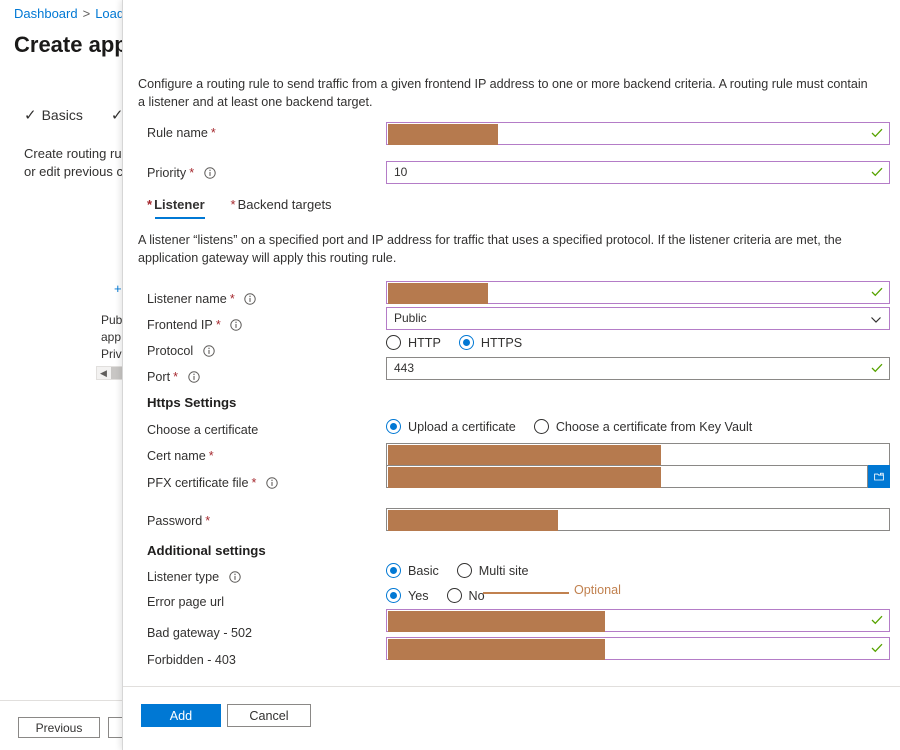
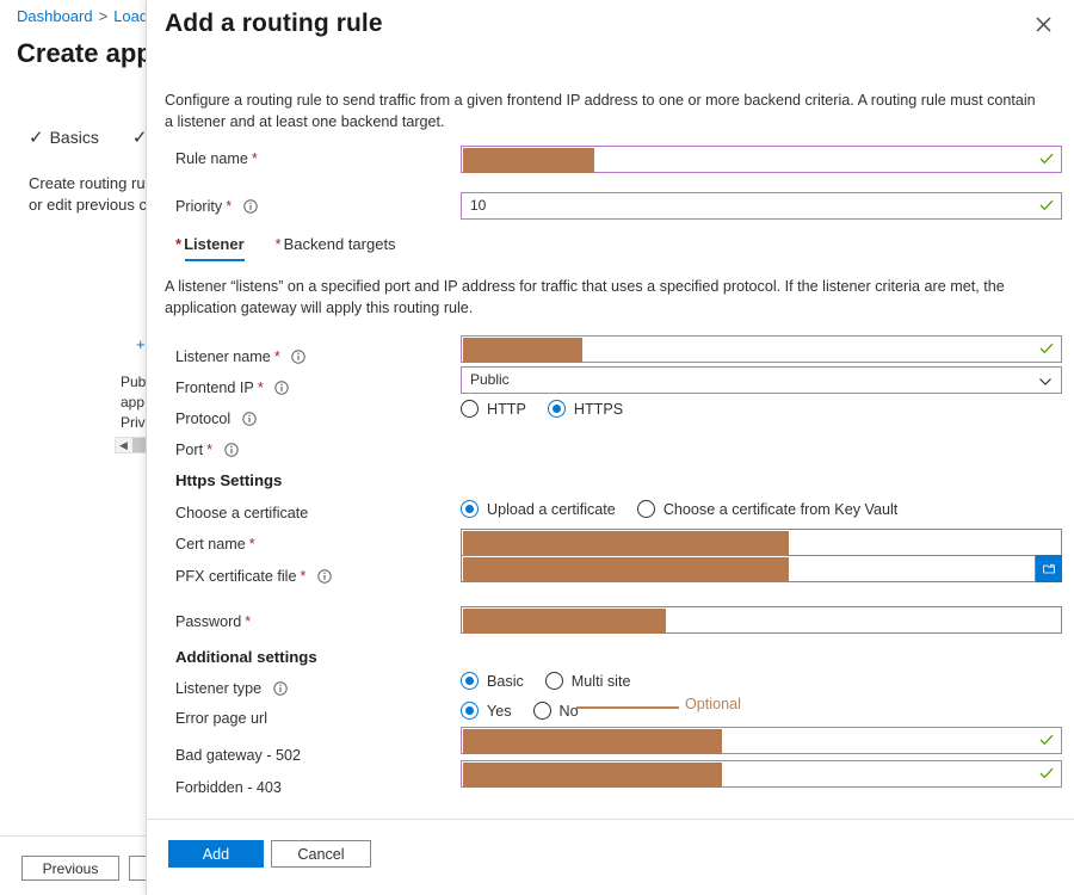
  Dashboard > Load
  Create app
  ✓ Basics ✓
  Create routing ru
  or edit previous c
  +
  Pub
  app
  Priv
  ◀
  Previous
+ Add a routing rule
  Configure a routing rule to send traffic from a given frontend IP address to one or more backend criteria. A routing rule must contain a listener and at least one backend target.
  Rule name *
  Priority *
  10
  * Listener * Backend targets
  A listener “listens” on a specified port and IP address for traffic that uses a specified protocol. If the listener criteria are met, the application gateway will apply this routing rule.
  Listener name *
  Frontend IP *
  Public
  Protocol
  HTTP
  HTTPS
  Port *
- 443
  Https Settings
  Choose a certificate
  Upload a certificate
  Choose a certificate from Key Vault
  Cert name *
  PFX certificate file *
  Password *
  Additional settings
  Listener type
  Basic
  Multi site
  Error page url
  Yes
  No
  Optional
  Bad gateway - 502
  Forbidden - 403
  Add
  Cancel
